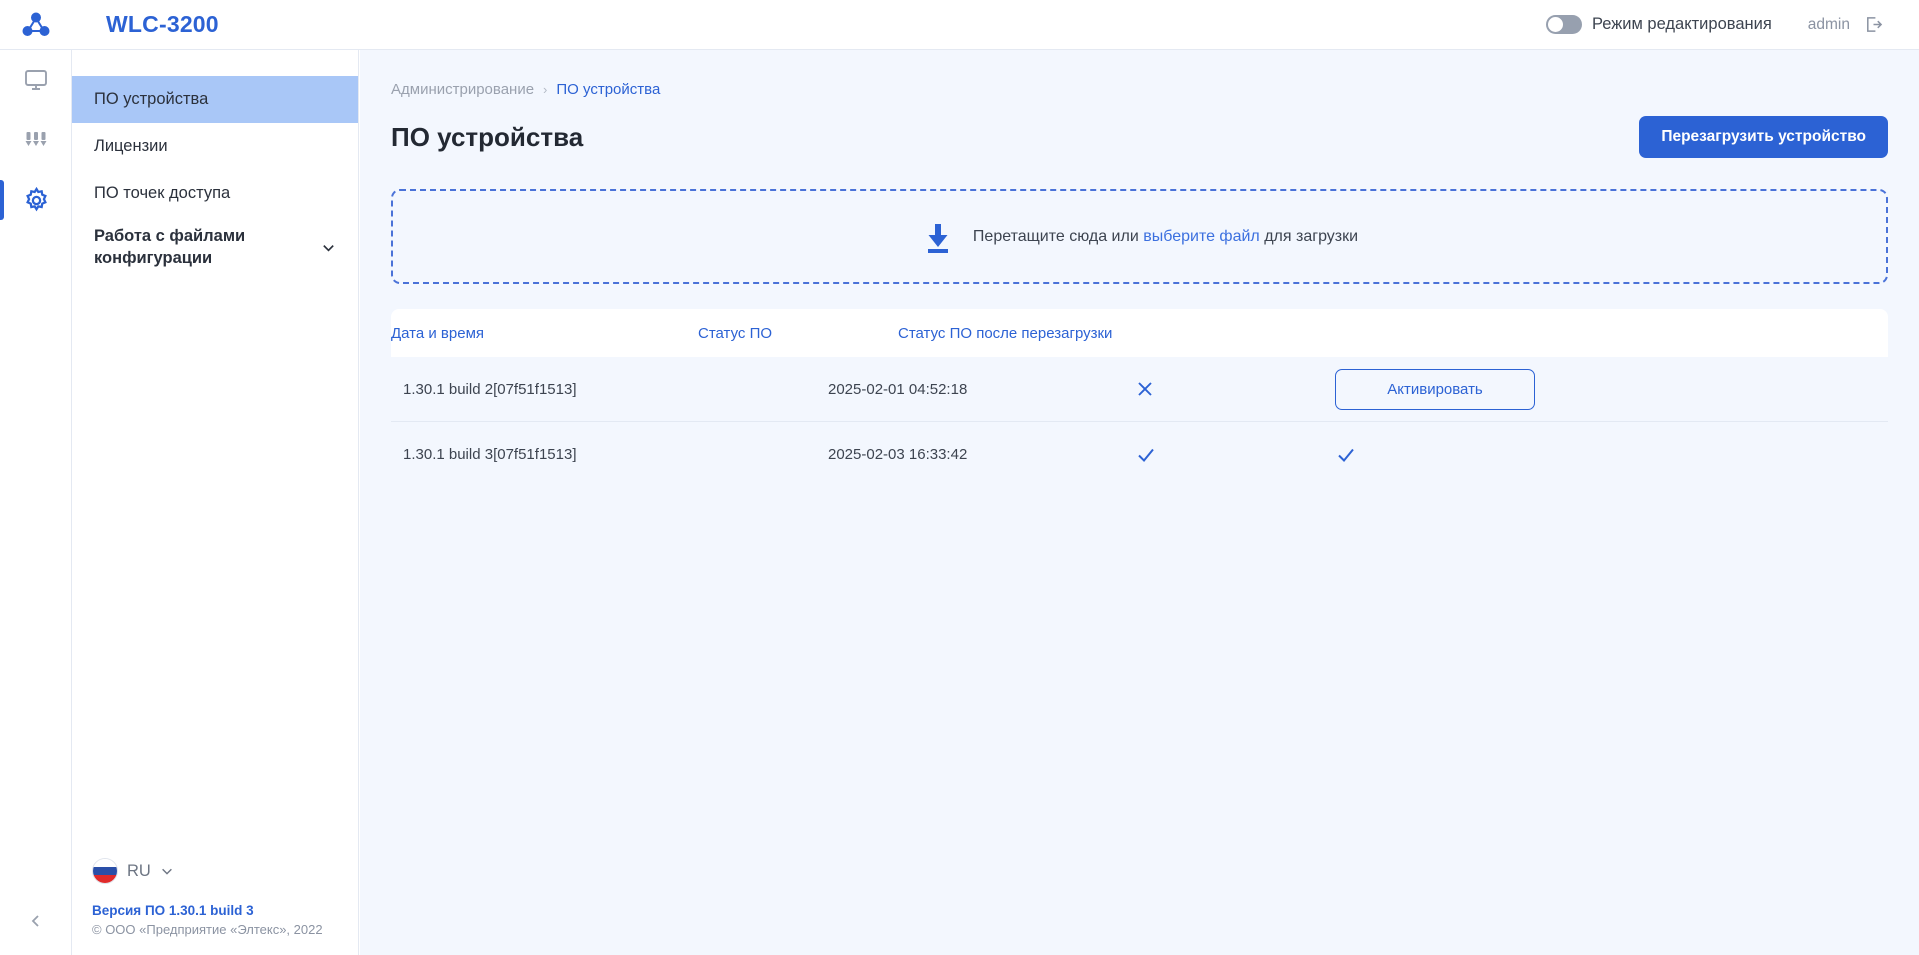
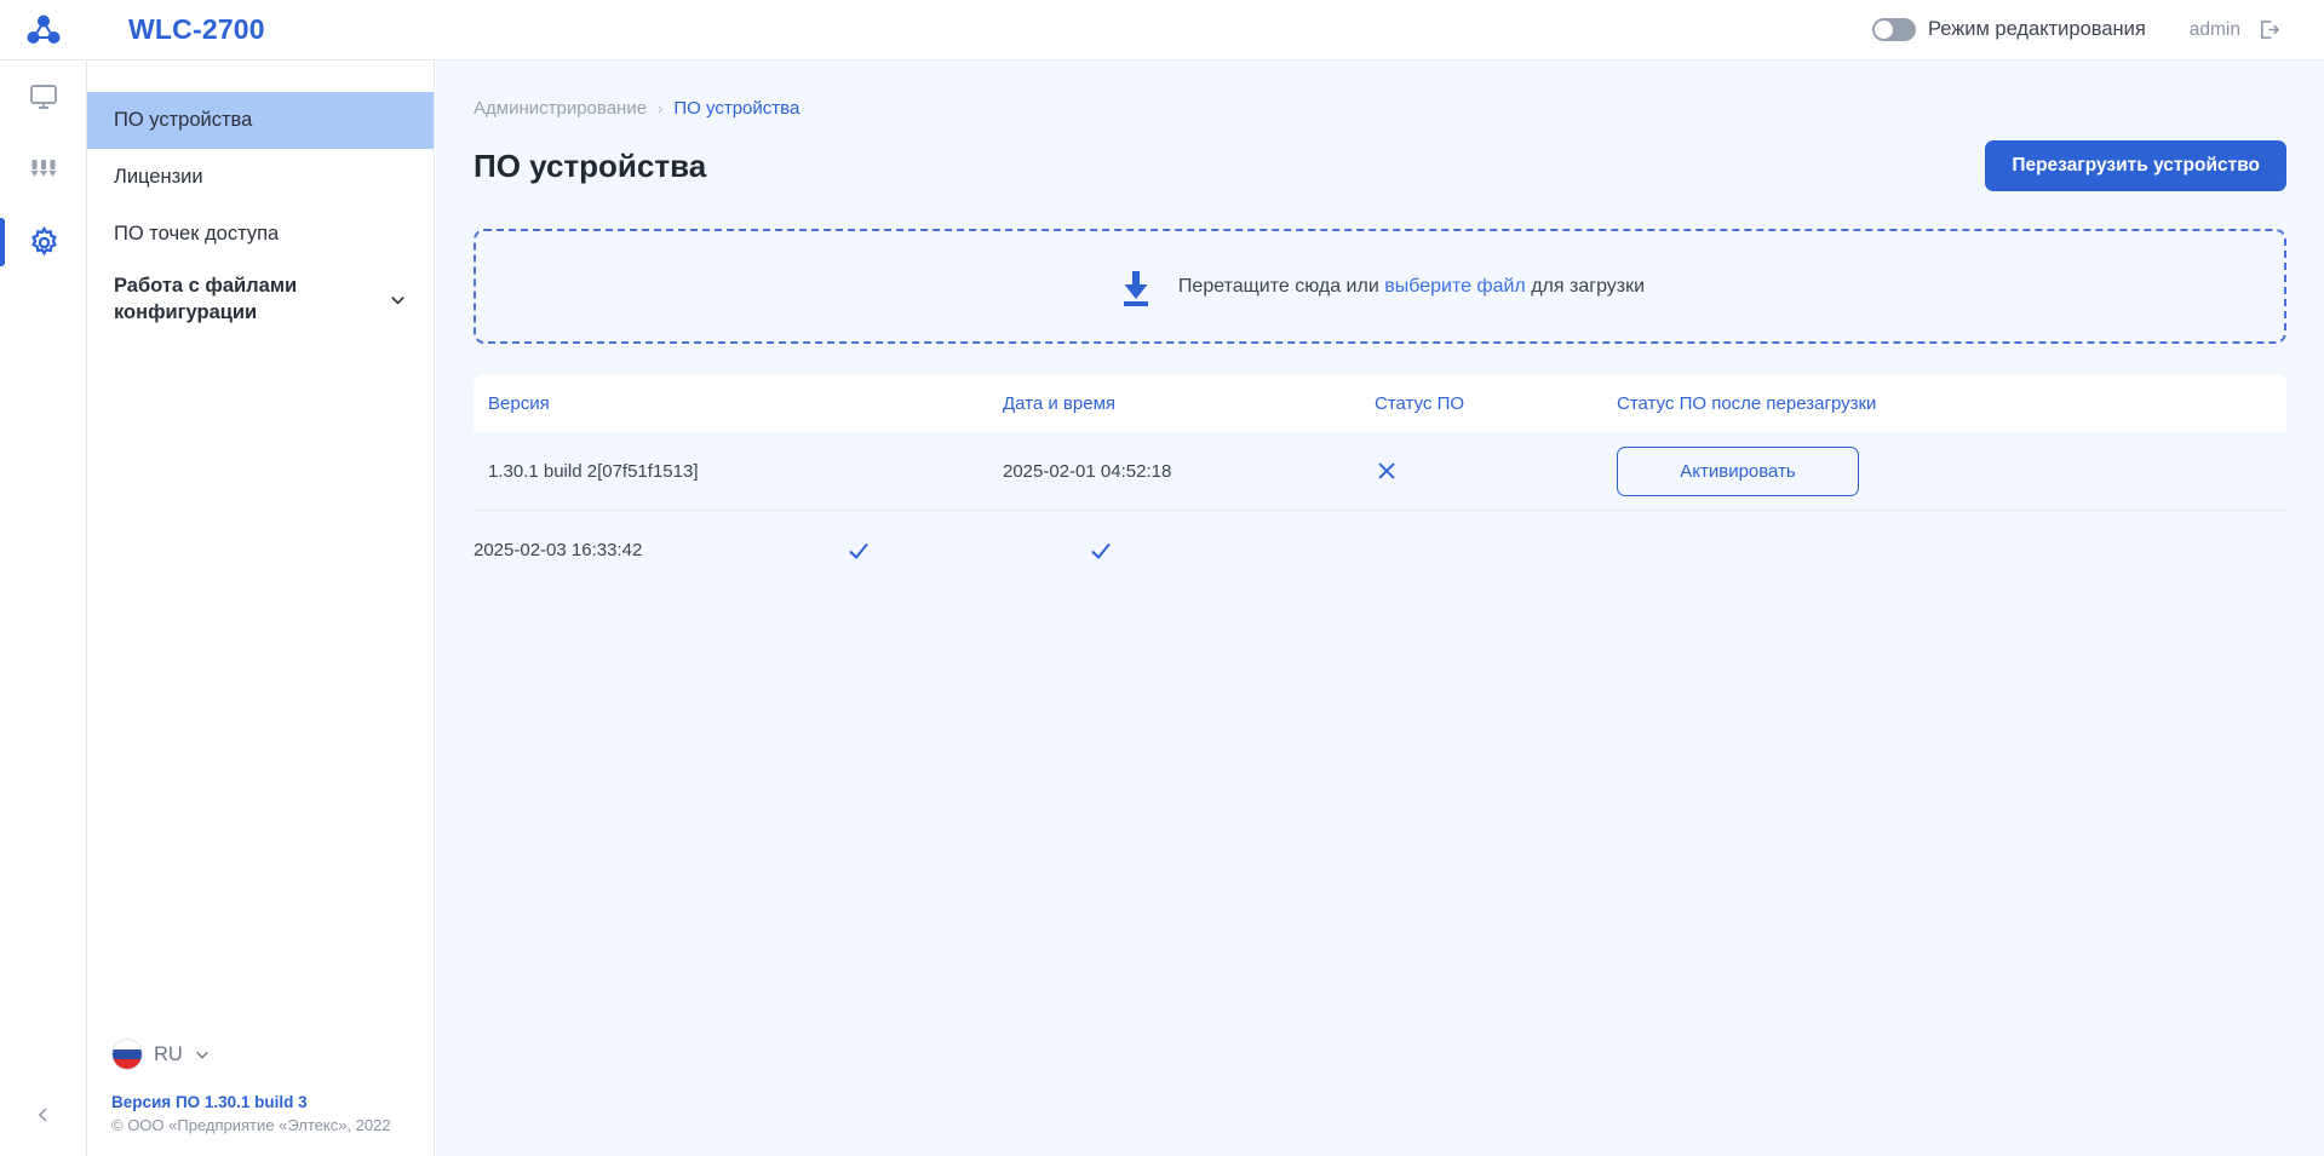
- WLC-3200
+ WLC-2700
  Режим редактирования
  admin
  ПО устройства
  Лицензии
  ПО точек доступа
  Работа с файлами конфигурации
  RU
  Версия ПО 1.30.1 build 3
  © ООО «Предприятие «Элтекс», 2022
  Администрирование
  ›
  ПО устройства
  ПО устройства
  Перезагрузить устройство
  Перетащите сюда или выберите файл для загрузки
+ Версия
  Дата и время
  Статус ПО
  Статус ПО после перезагрузки
  1.30.1 build 2[07f51f1513]
  2025-02-01 04:52:18
  Активировать
- 1.30.1 build 3[07f51f1513]
  2025-02-03 16:33:42
